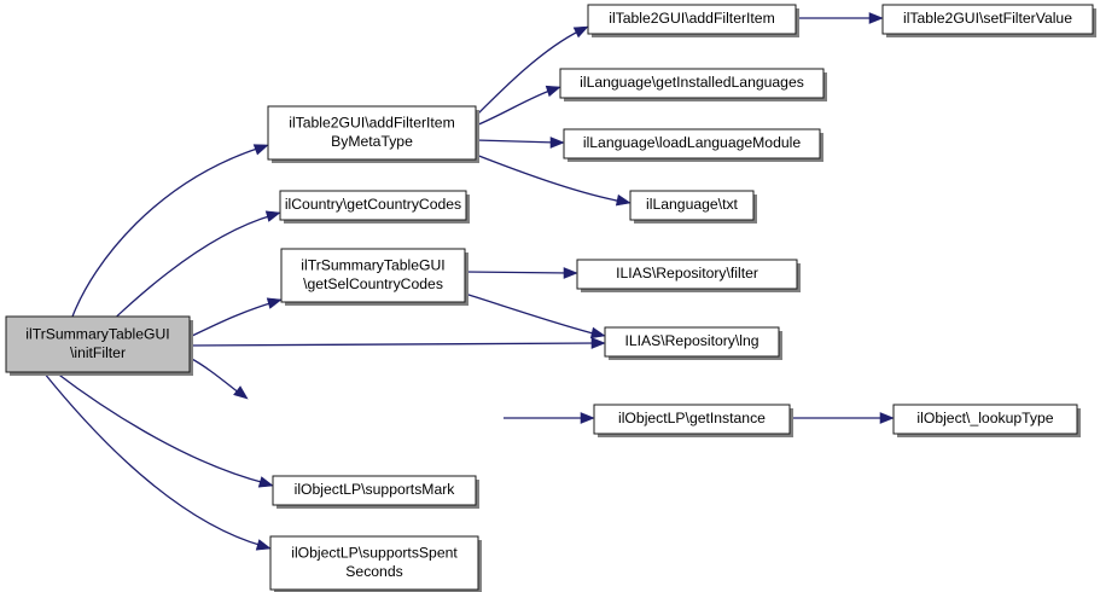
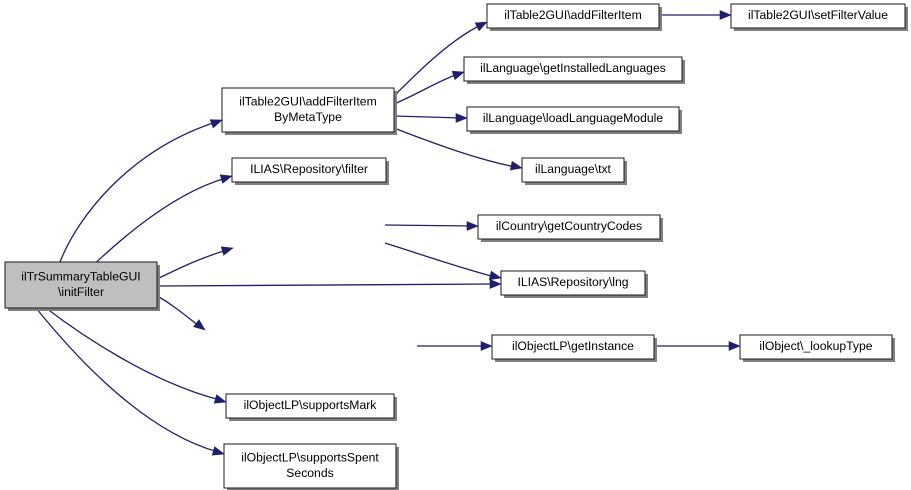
  ilTrSummaryTableGUI \initFilter
  ilTable2GUI\addFilterItem ByMetaType
- ilCountry\getCountryCodes
+ ILIAS\Repository\filter
- ilTrSummaryTableGUI \getSelCountryCodes
  ilObjectLP\supportsMark
  ilObjectLP\supportsSpent Seconds
  ilTable2GUI\addFilterItem
  ilLanguage\getInstalledLanguages
  ilLanguage\loadLanguageModule
  ilLanguage\txt
- ILIAS\Repository\filter
+ ilCountry\getCountryCodes
  ILIAS\Repository\lng
  ilObjectLP\getInstance
  ilTable2GUI\setFilterValue
  ilObject\_lookupType
